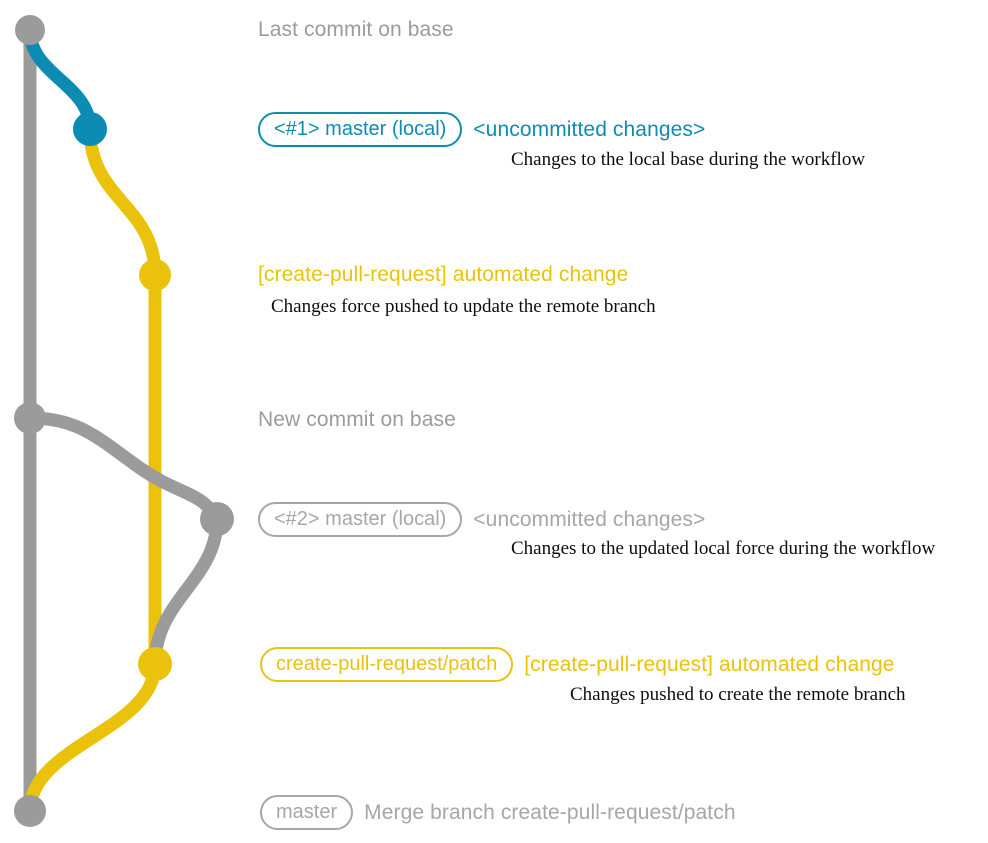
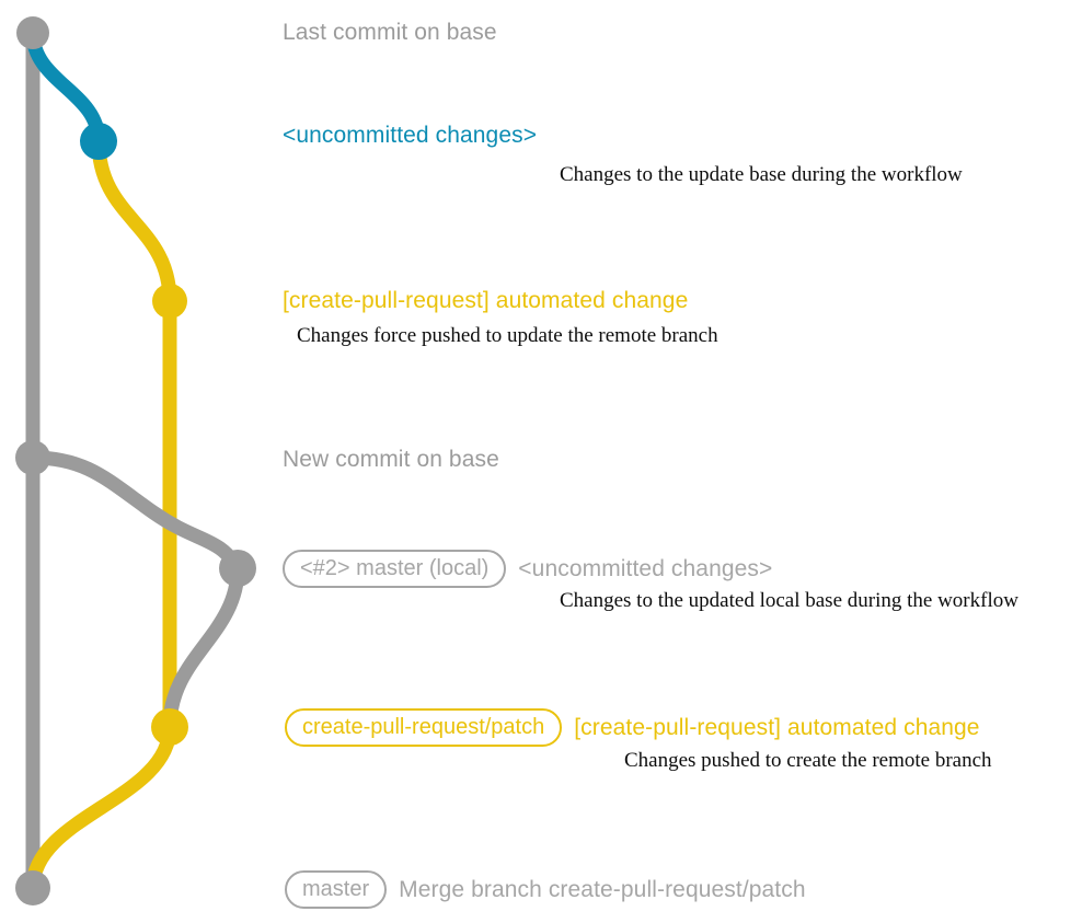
  Last commit on base
- <#1> master (local)
  <uncommitted changes>
- Changes to the local base during the workflow
+ Changes to the update base during the workflow
  [create-pull-request] automated change
  Changes force pushed to update the remote branch
  New commit on base
  <#2> master (local)
  <uncommitted changes>
- Changes to the updated local force during the workflow
+ Changes to the updated local base during the workflow
  create-pull-request/patch
  [create-pull-request] automated change
  Changes pushed to create the remote branch
  master
  Merge branch create-pull-request/patch
